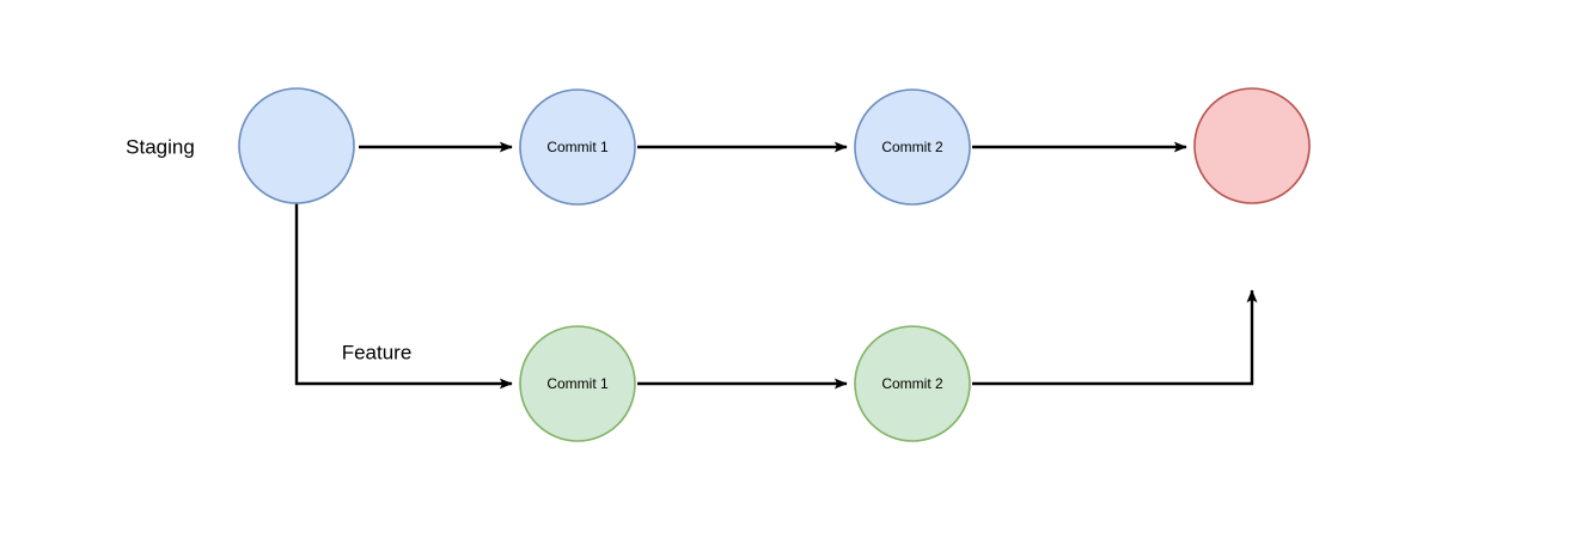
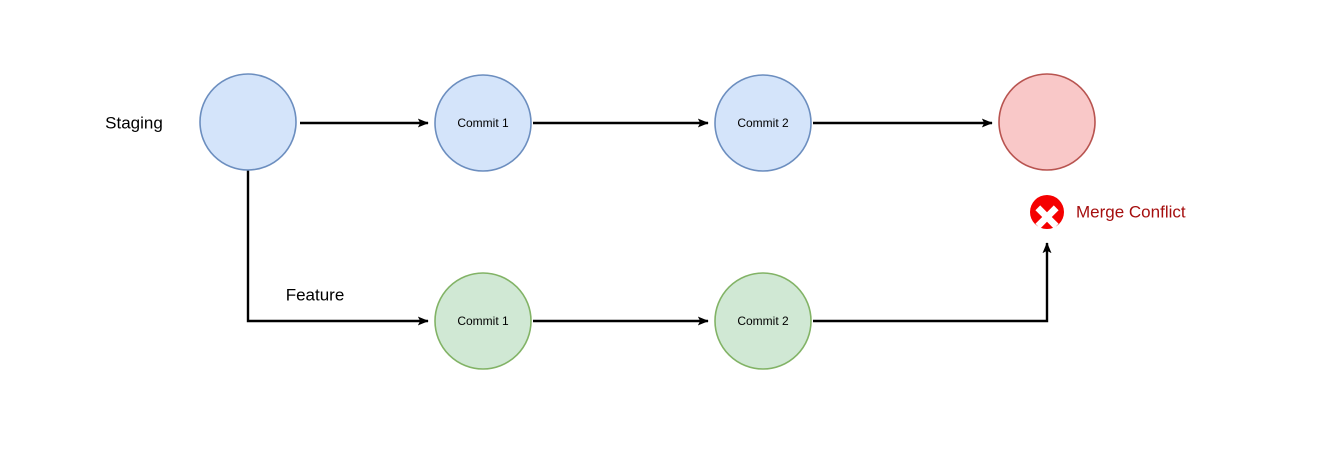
  Commit 1
  Commit 2
  Commit 1
  Commit 2
  Staging
  Feature
+ Merge Conflict
